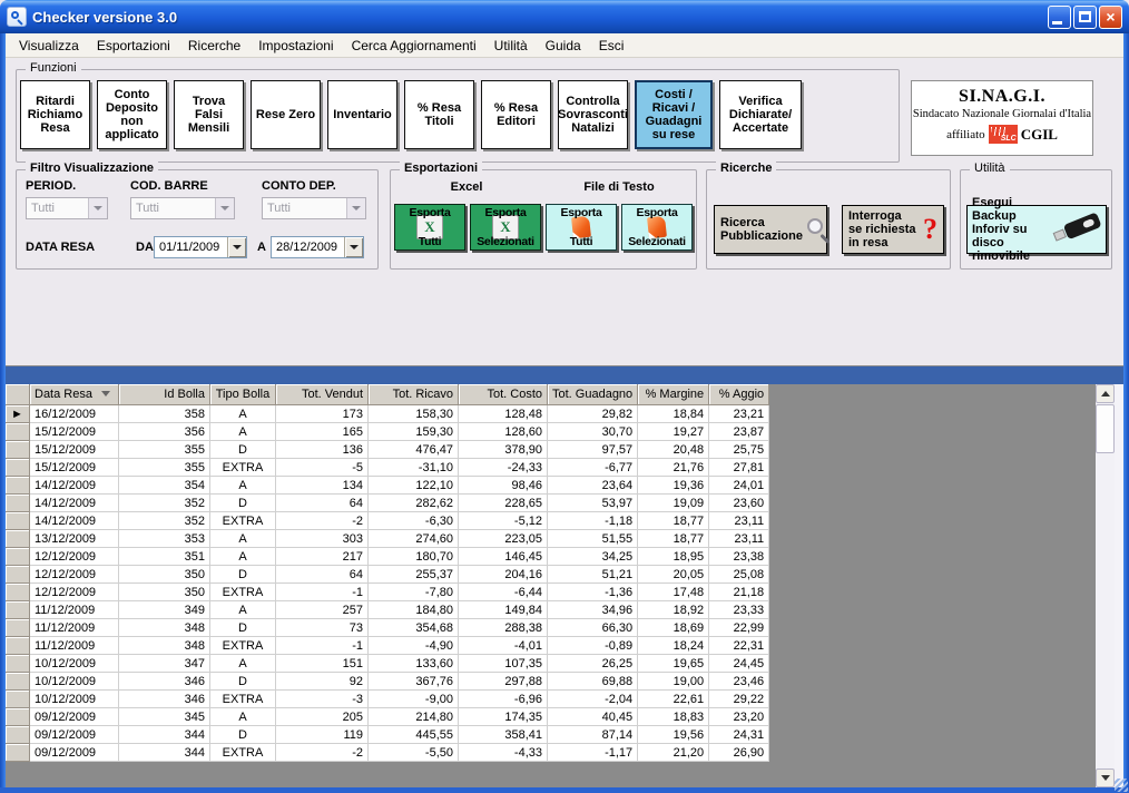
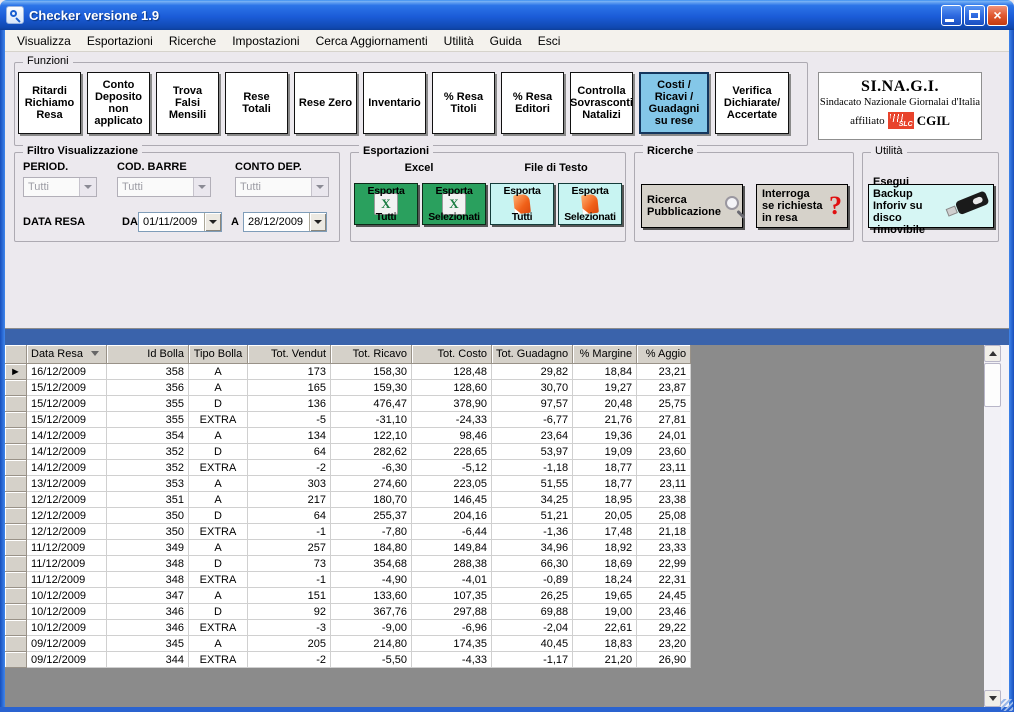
- Checker versione 3.0
+ Checker versione 1.9
  ×
  Visualizza
  Esportazioni
  Ricerche
  Impostazioni
  Cerca Aggiornamenti
  Utilità
  Guida
  Esci
  Funzioni
  Ritardi
  Richiamo
  Resa
  Conto
  Deposito
  non
  applicato
  Trova
  Falsi
  Mensili
+ Rese
+ Totali
  Rese Zero
  Inventario
  % Resa
  Titoli
  % Resa
  Editori
  Controlla
  Sovrasconti
  Natalizi
  Costi /
  Ricavi /
  Guadagni
  su rese
  Verifica
  Dichiarate/
  Accertate
  SI.NA.G.I.
  Sindacato Nazionale Giornalai d'Italia
  affiliato
  CGIL
  Filtro Visualizzazione
  PERIOD.
  Tutti
  COD. BARRE
  Tutti
  CONTO DEP.
  Tutti
  DATA RESA
  DA
  01/11/2009
  A
  28/12/2009
  Esportazioni
  Excel
  File di Testo
  Esporta
  Tutti
  Esporta
  Selezionati
  Esporta
  Tutti
  Esporta
  Selezionati
  Ricerche
  Ricerca
  Pubblicazione
  Interroga
  se richiesta
  in resa
  ?
  Utilità
  Esegui Backup
  Inforiv su disco
  rimovibile
  	Data Resa	Id Bolla	Tipo Bolla	Tot. Vendut	Tot. Ricavo	Tot. Costo	Tot. Guadagno	% Margine	% Aggio
  ►	16/12/2009	358	A	173	158,30	128,48	29,82	18,84	23,21
  	15/12/2009	356	A	165	159,30	128,60	30,70	19,27	23,87
  	15/12/2009	355	D	136	476,47	378,90	97,57	20,48	25,75
  	15/12/2009	355	EXTRA	-5	-31,10	-24,33	-6,77	21,76	27,81
  	14/12/2009	354	A	134	122,10	98,46	23,64	19,36	24,01
  	14/12/2009	352	D	64	282,62	228,65	53,97	19,09	23,60
  	14/12/2009	352	EXTRA	-2	-6,30	-5,12	-1,18	18,77	23,11
  	13/12/2009	353	A	303	274,60	223,05	51,55	18,77	23,11
  	12/12/2009	351	A	217	180,70	146,45	34,25	18,95	23,38
  	12/12/2009	350	D	64	255,37	204,16	51,21	20,05	25,08
  	12/12/2009	350	EXTRA	-1	-7,80	-6,44	-1,36	17,48	21,18
  	11/12/2009	349	A	257	184,80	149,84	34,96	18,92	23,33
  	11/12/2009	348	D	73	354,68	288,38	66,30	18,69	22,99
  	11/12/2009	348	EXTRA	-1	-4,90	-4,01	-0,89	18,24	22,31
  	10/12/2009	347	A	151	133,60	107,35	26,25	19,65	24,45
  	10/12/2009	346	D	92	367,76	297,88	69,88	19,00	23,46
  	10/12/2009	346	EXTRA	-3	-9,00	-6,96	-2,04	22,61	29,22
  	09/12/2009	345	A	205	214,80	174,35	40,45	18,83	23,20
- 	09/12/2009	344	D	119	445,55	358,41	87,14	19,56	24,31
  	09/12/2009	344	EXTRA	-2	-5,50	-4,33	-1,17	21,20	26,90
